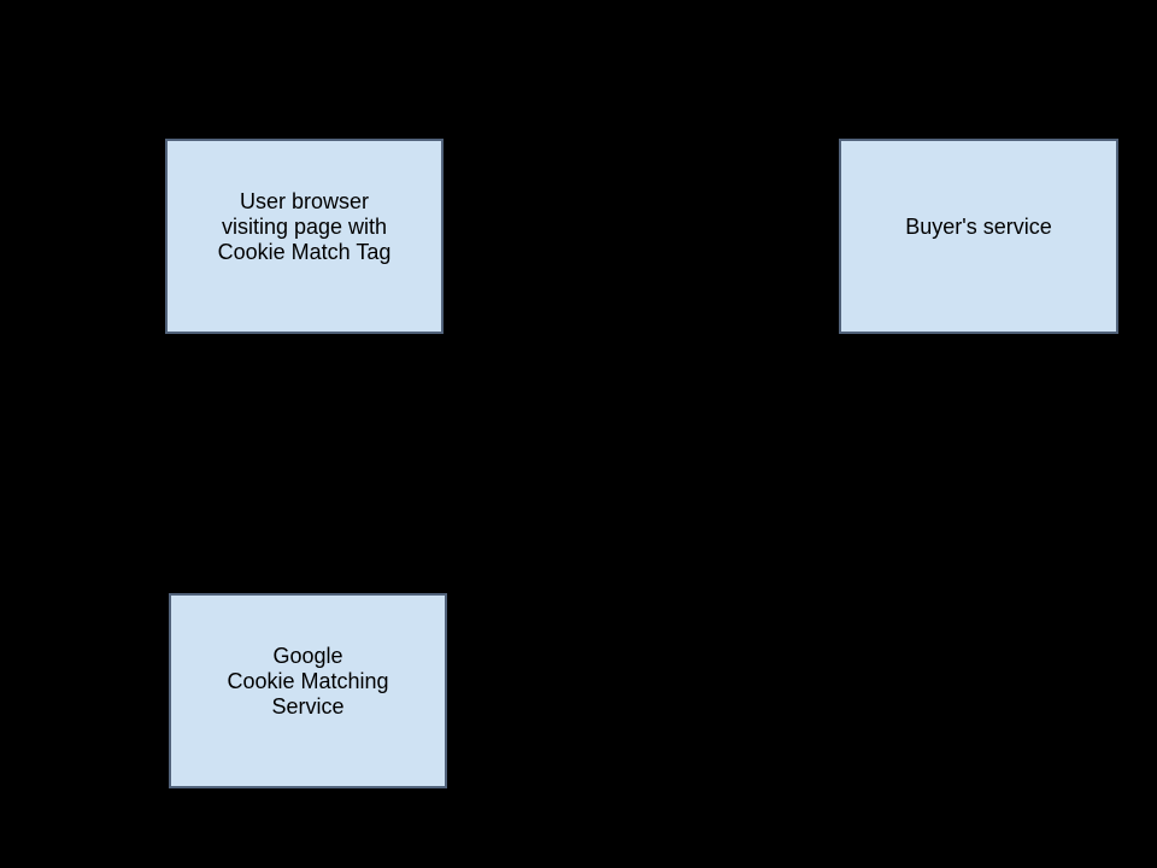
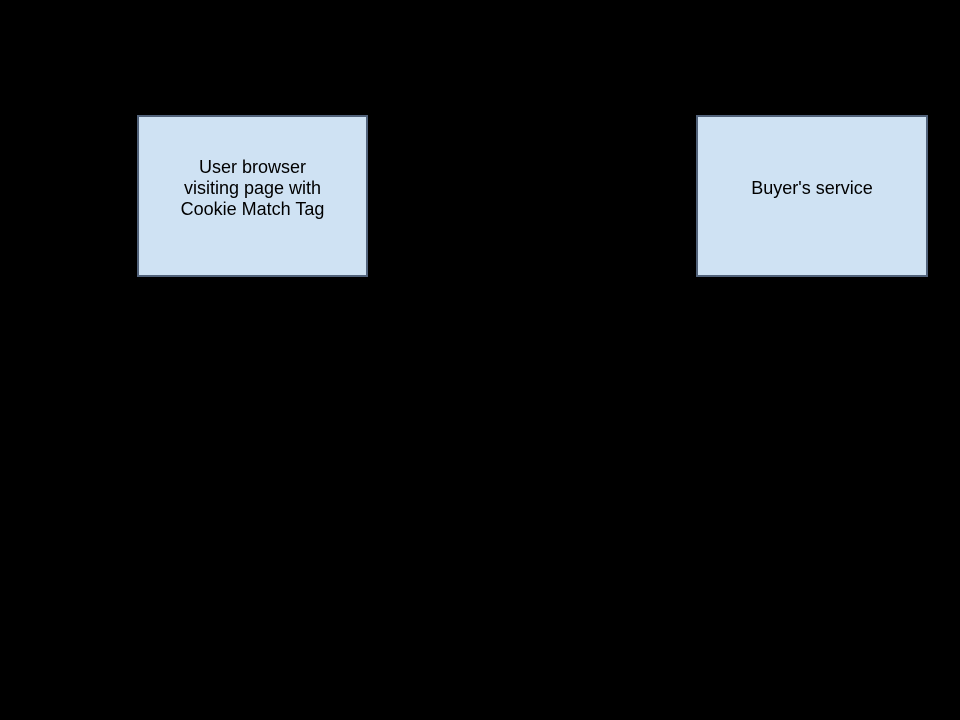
  User browser
  visiting page with
  Cookie Match Tag
  Buyer's service
- Google
- Cookie Matching
- Service
